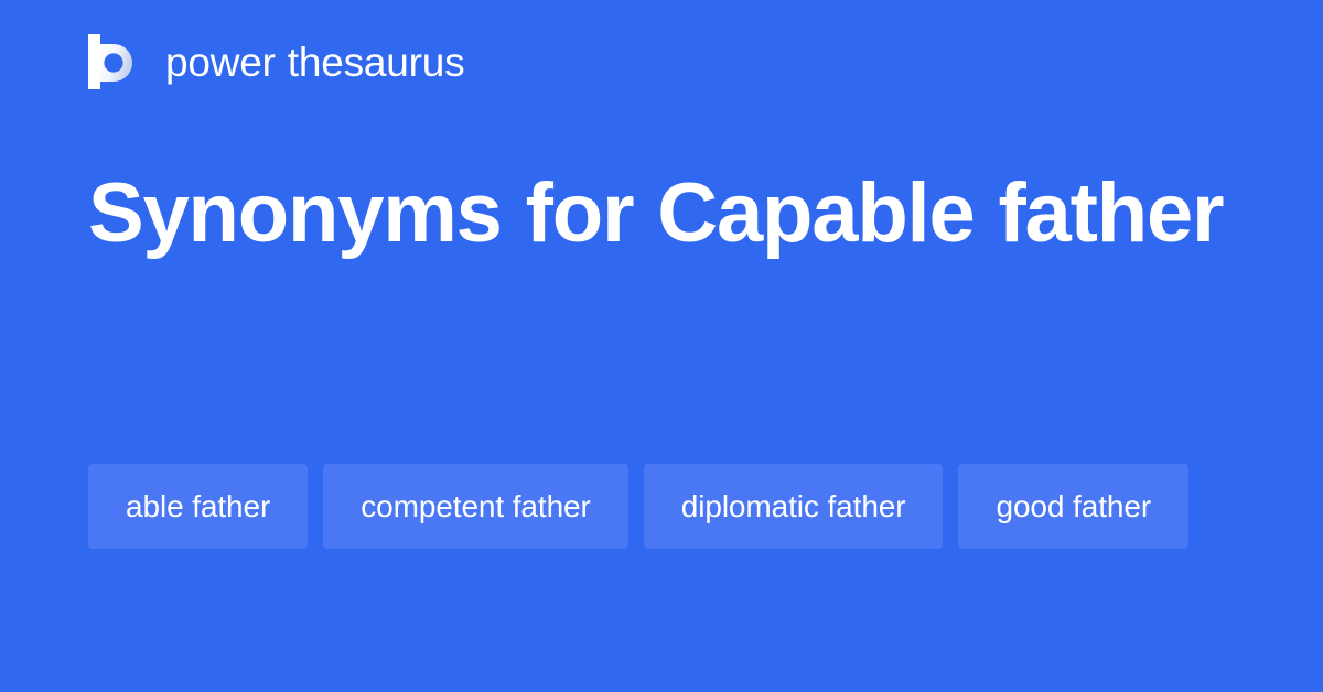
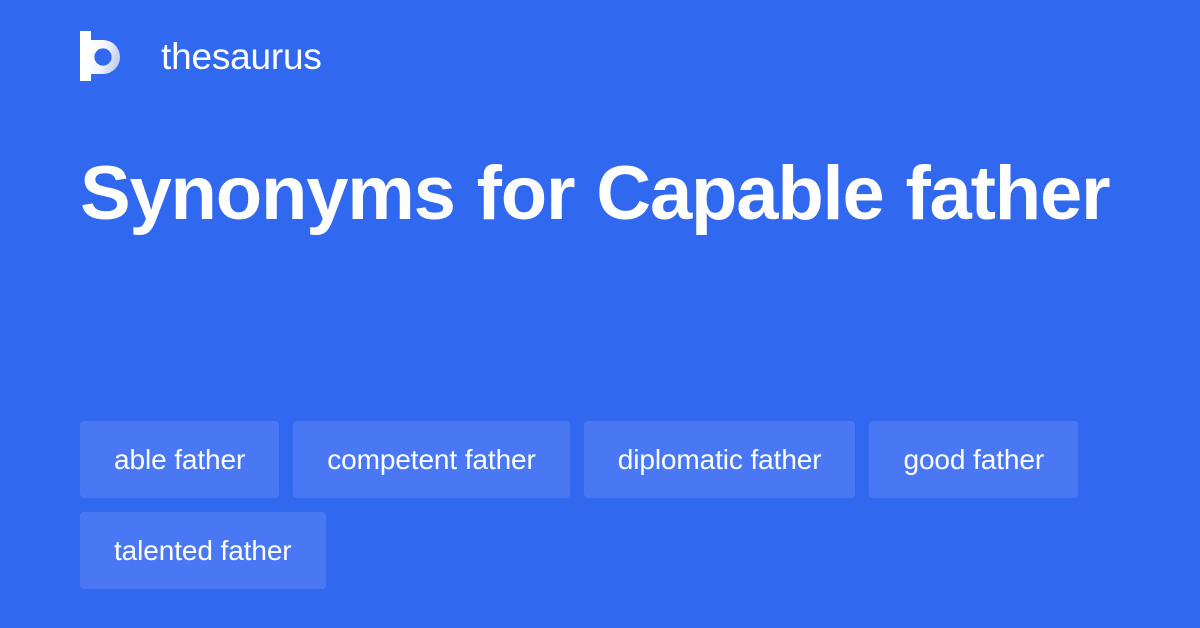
- power
  thesaurus
  Synonyms for Capable father
  able father
  competent father
  diplomatic father
  good father
+ talented father
